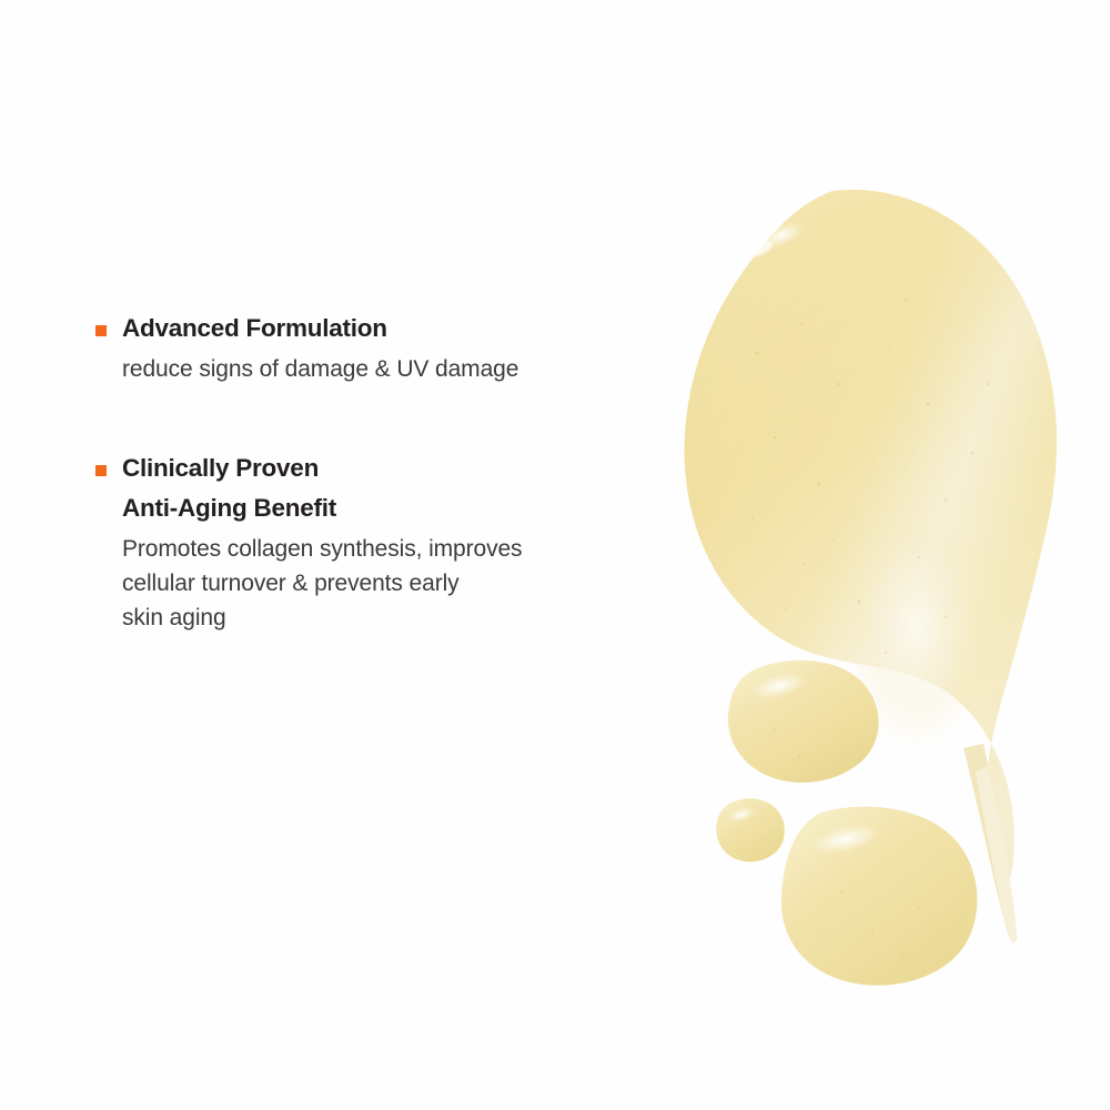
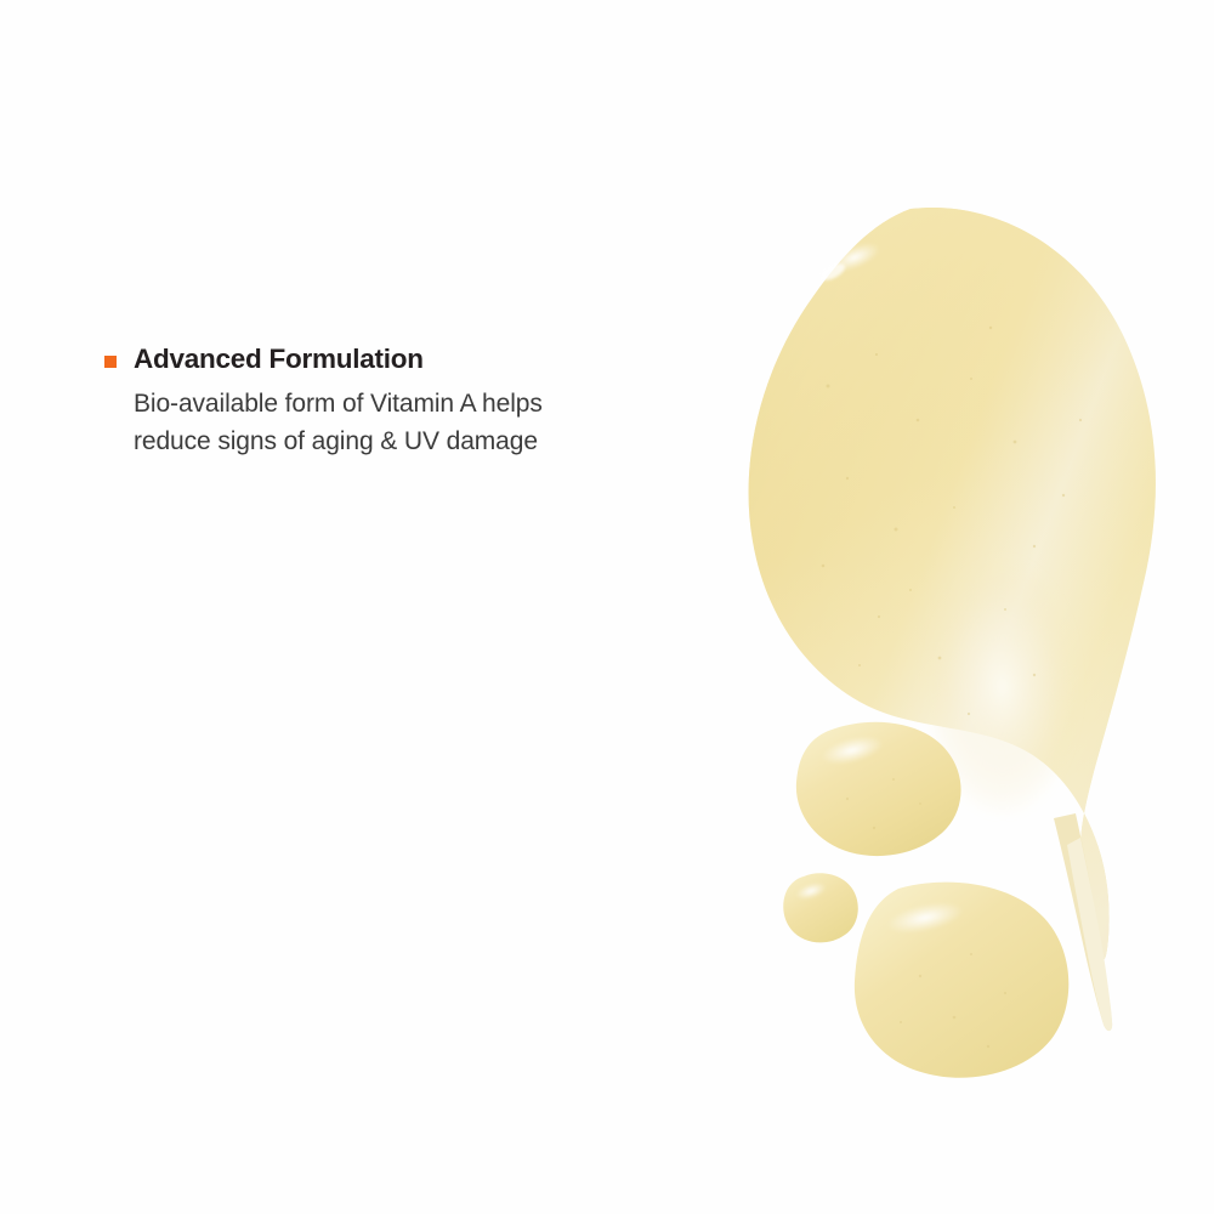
  Advanced Formulation
+ Bio-available form of Vitamin A helps
- reduce signs of damage & UV damage
+ reduce signs of aging & UV damage
- Clinically Proven
- Anti-Aging Benefit
- Promotes collagen synthesis, improves
- cellular turnover & prevents early
- skin aging
